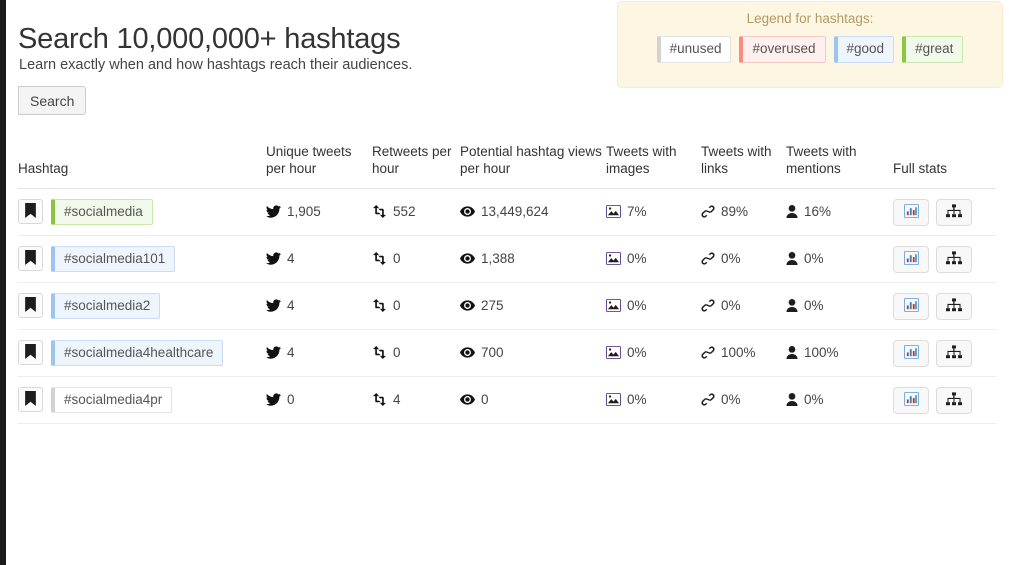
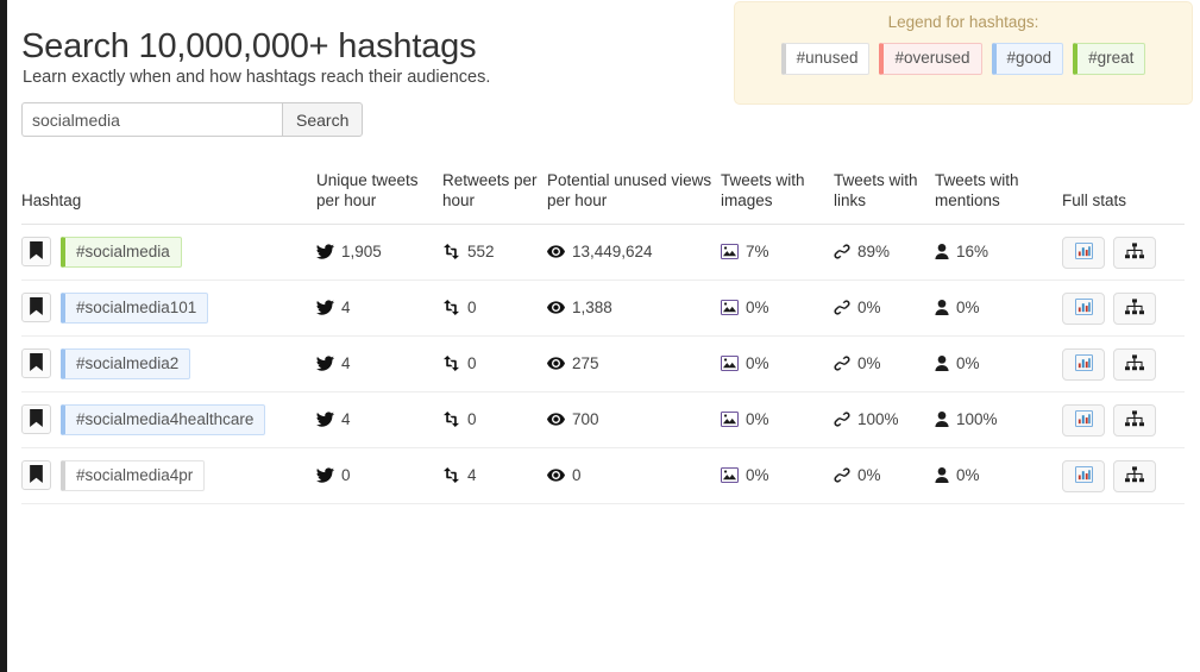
  Search 10,000,000+ hashtags
  Learn exactly when and how hashtags reach their audiences.
+ socialmedia
  Search
  Legend for hashtags:
  #unused
  #overused
  #good
  #great
- Hashtag	Unique tweets per hour	Retweets per hour	Potential hashtag views per hour	Tweets with images	Tweets with links	Tweets with mentions	Full stats
+ Hashtag	Unique tweets per hour	Retweets per hour	Potential unused views per hour	Tweets with images	Tweets with links	Tweets with mentions	Full stats
  #socialmedia	1,905	552	13,449,624	7%	89%	16%
  #socialmedia101	4	0	1,388	0%	0%	0%
  #socialmedia2	4	0	275	0%	0%	0%
  #socialmedia4healthcare	4	0	700	0%	100%	100%
  #socialmedia4pr	0	4	0	0%	0%	0%
